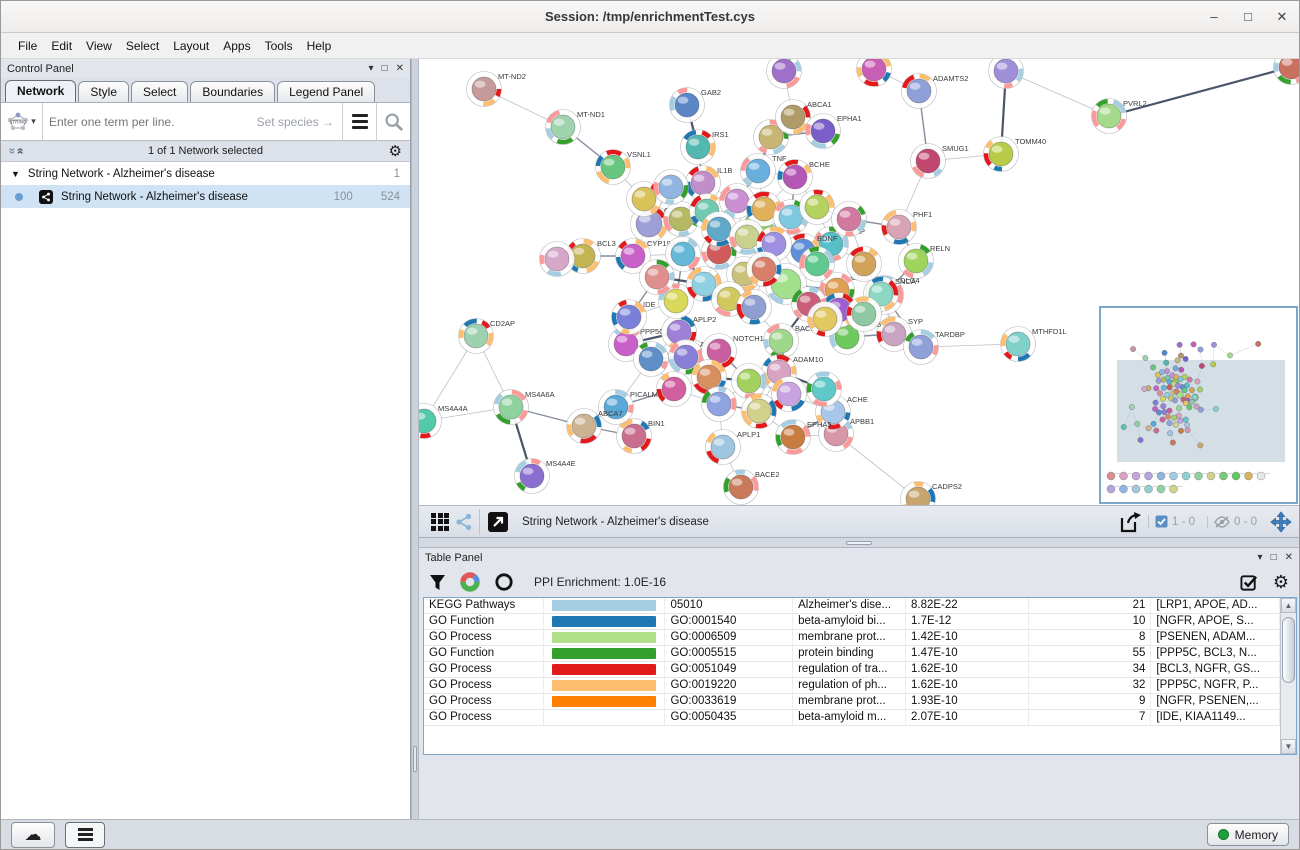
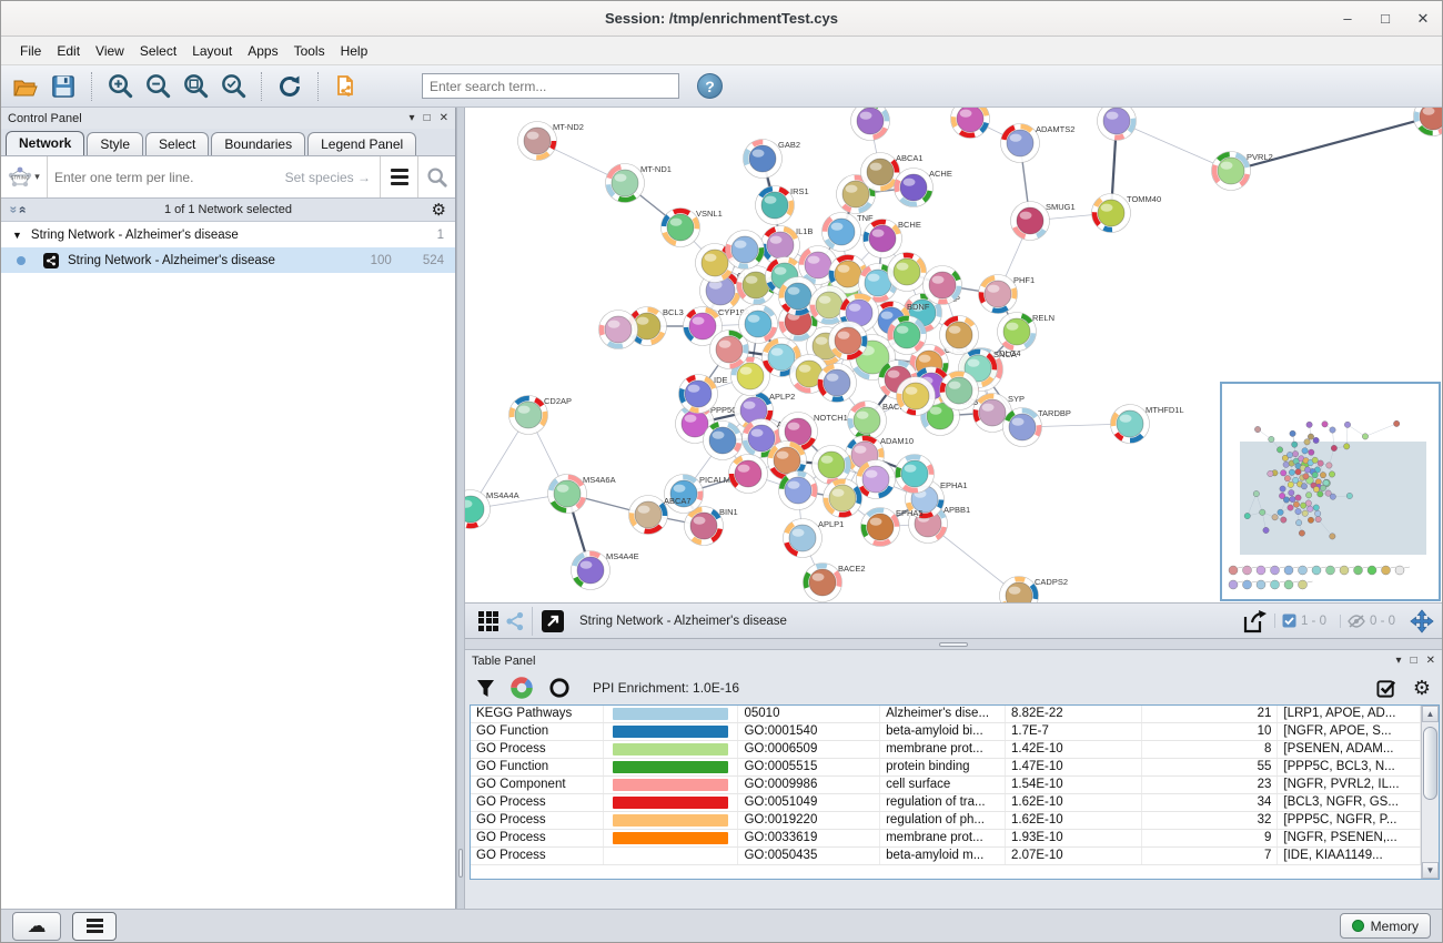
  Session: /tmp/enrichmentTest.cys
  –
  □
  ✕
  File
  Edit
  View
  Select
  Layout
  Apps
  Tools
  Help
+ Enter search term...
+ ?
  Control Panel
  ▾
  □
  ✕
  Network
  Style
  Select
  Boundaries
  Legend Panel
  ▾
  Enter one term per line.
  Set species →
  1 of 1 Network selected
  ⚙
  ▼
  String Network - Alzheimer's disease
  1
  String Network - Alzheimer's disease
  100 524
  MT-ND2
  MT-ND1
  VSNL1
  GAB2
  IRS1
  ABCA1
- EPHA1
+ ACHE
  IL1B
  TNF
  BCHE
  BCL3
  BDNF
  RELN
  PHF1
  SMUG1
  TOMM40
  PVRL2
  ADAMTS2
  MTHFD1L
  DLG4
  SYP
  TARDBP
  CADPS2
  APBB1
- ACHE
+ EPHA1
  EPHA5
  APLP1
  BACE2
  BIN1
  PICALM
  ABCA7
  MS4A6A
  MS4A4A
  MS4A4E
  CD2AP
  PPP5
  APLP2
  NOTCH1
  ADAM10
  SNCA
  IDE
  String Network - Alzheimer's disease
  1 - 0
  0 - 0
  Table Panel
  ▾
  □
  ✕
  PPI Enrichment: 1.0E-16
  ⚙
  KEGG Pathways
  05010
  Alzheimer's dise...
  8.82E-22
  21
  [LRP1, APOE, AD...
  GO Function
  GO:0001540
  beta-amyloid bi...
- 1.7E-12
+ 1.7E-7
  10
  [NGFR, APOE, S...
  GO Process
  GO:0006509
  membrane prot...
  1.42E-10
  8
  [PSENEN, ADAM...
  GO Function
  GO:0005515
  protein binding
  1.47E-10
  55
  [PPP5C, BCL3, N...
+ GO Component
+ GO:0009986
+ cell surface
+ 1.54E-10
+ 23
+ [NGFR, PVRL2, IL...
  GO Process
  GO:0051049
  regulation of tra...
  1.62E-10
  34
  [BCL3, NGFR, GS...
  GO Process
  GO:0019220
  regulation of ph...
  1.62E-10
  32
  [PPP5C, NGFR, P...
  GO Process
  GO:0033619
  membrane prot...
  1.93E-10
  9
  [NGFR, PSENEN,...
  GO Process
  GO:0050435
  beta-amyloid m...
  2.07E-10
  7
  [IDE, KIAA1149...
  ▲
  ▼
  ☁
  Memory
